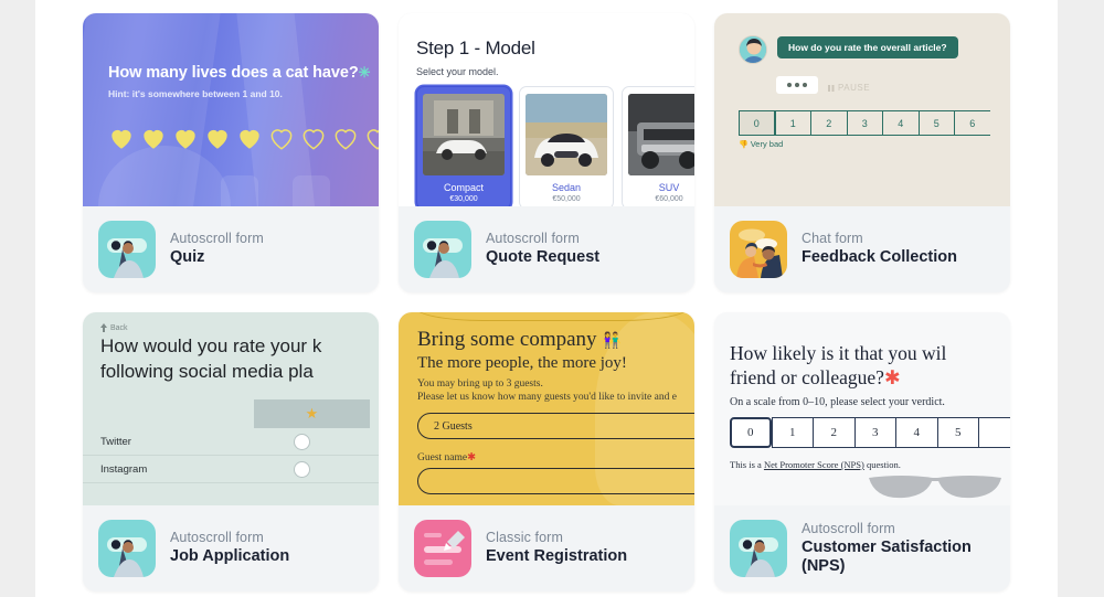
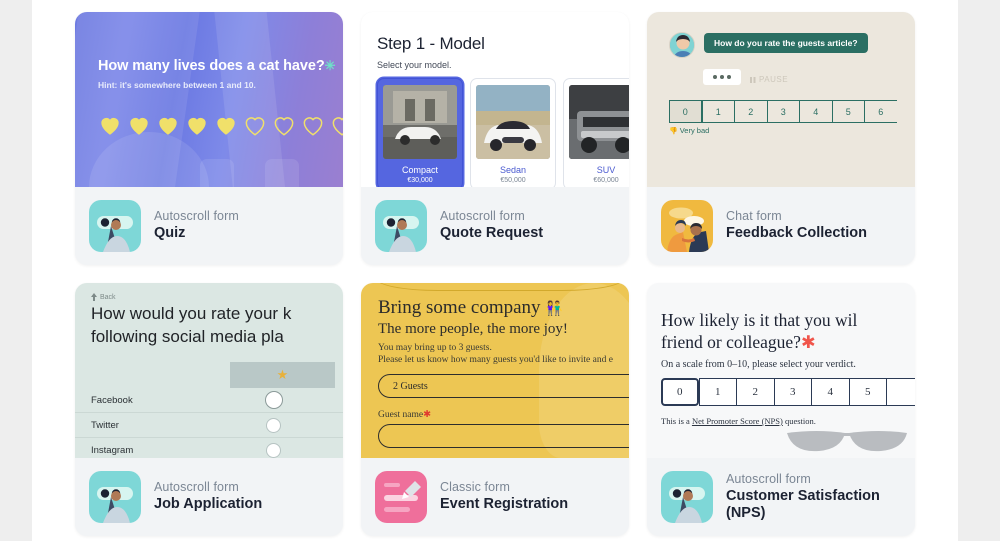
  How many lives does a cat have?✳
  Hint: it's somewhere between 1 and 10.
  Autoscroll form
  Quiz
  Step 1 - Model
  Select your model.
  Compact
  Sedan
  SUV
  Autoscroll form
  Quote Request
- How do you rate the overall article?
+ How do you rate the guests article?
  PAUSE
  0
  1
  2
  3
  4
  5
  6
  Very bad
  Chat form
  Feedback Collection
  How would you rate your k
  following social media pla
  ★
+ Facebook
  Twitter
  Instagram
  Autoscroll form
  Job Application
  Bring some company 👫
  The more people, the more joy!
  You may bring up to 3 guests.
  Please let us know how many guests you'd like to invite and e
  2 Guests
  Guest name✱
  Classic form
  Event Registration
  How likely is it that you wil
  friend or colleague?✱
  On a scale from 0–10, please select your verdict.
  0
  1
  2
  3
  4
  5
  This is a Net Promoter Score (NPS) question.
  Autoscroll form
  Customer Satisfaction (NPS)
